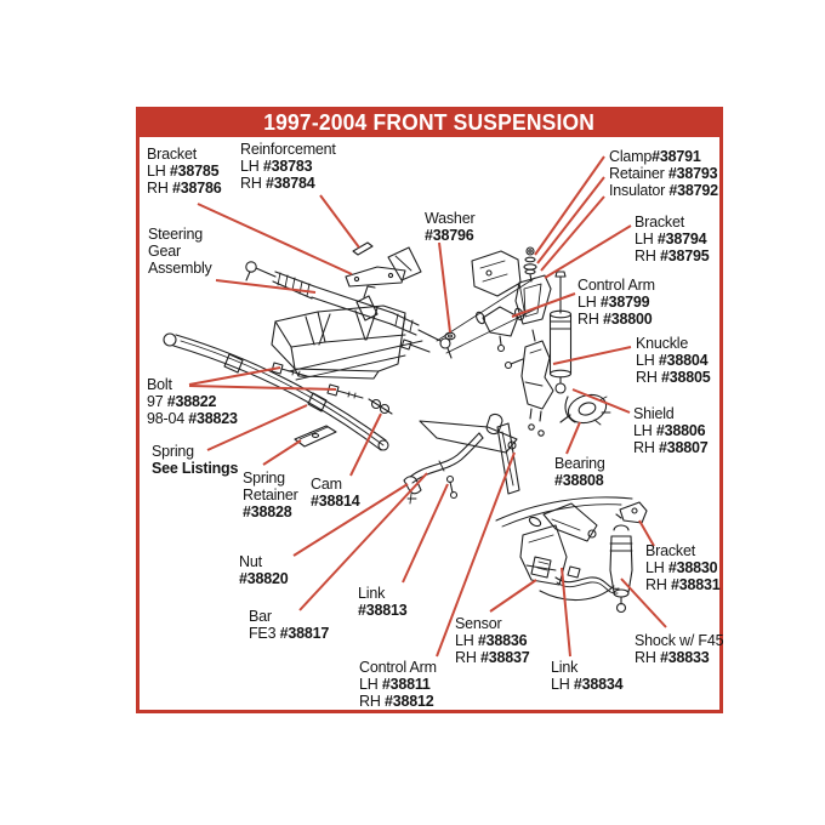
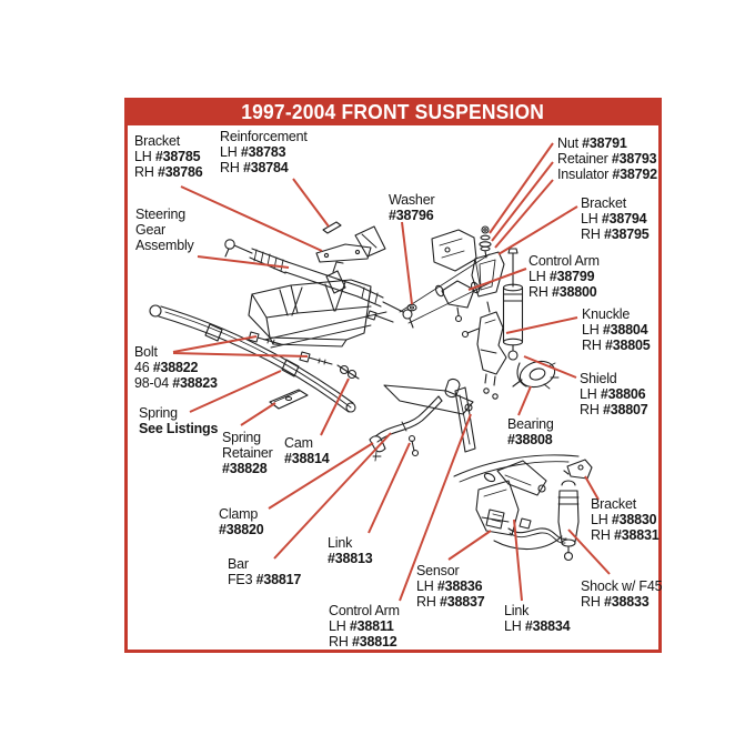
  1997-2004 FRONT SUSPENSION
  Bracket
  LH #38785
  RH #38786
  Reinforcement
  LH #38783
  RH #38784
  Steering
  Gear
  Assembly
  Washer
  #38796
- Clamp#38791
+ Nut #38791
  Retainer #38793
  Insulator #38792
  Bracket
  LH #38794
  RH #38795
  Control Arm
  LH #38799
  RH #38800
  Knuckle
  LH #38804
  RH #38805
  Shield
  LH #38806
  RH #38807
  Bearing
  #38808
  Bracket
  LH #38830
  RH #38831
  Shock w/ F45
  RH #38833
  Link
  LH #38834
  Sensor
  LH #38836
  RH #38837
  Control Arm
  LH #38811
  RH #38812
  Link
  #38813
  Bar
  FE3 #38817
- Nut
+ Clamp
  #38820
  Spring
  Retainer
  #38828
  Cam
  #38814
  Spring
  See Listings
  Bolt
- 97 #38822
+ 46 #38822
  98-04 #38823
